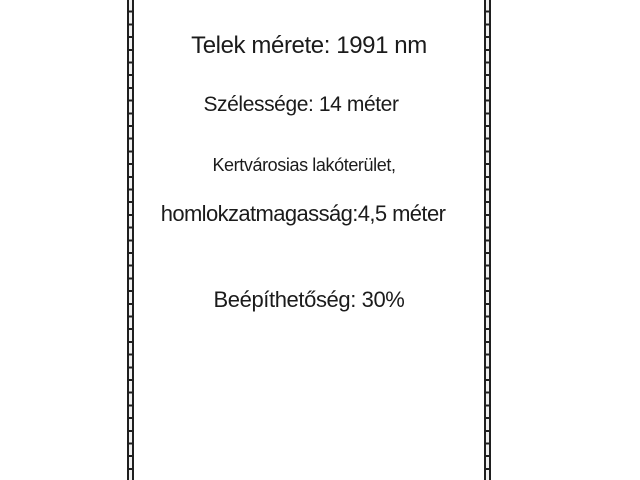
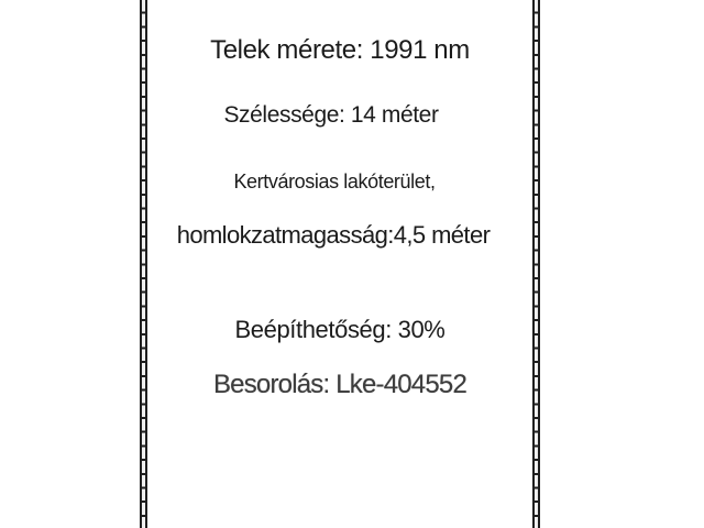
  Telek mérete: 1991 nm
  Szélessége: 14 méter
  Kertvárosias lakóterület,
  homlokzatmagasság:4,5 méter
  Beépíthetőség: 30%
+ Besorolás: Lke-404552
